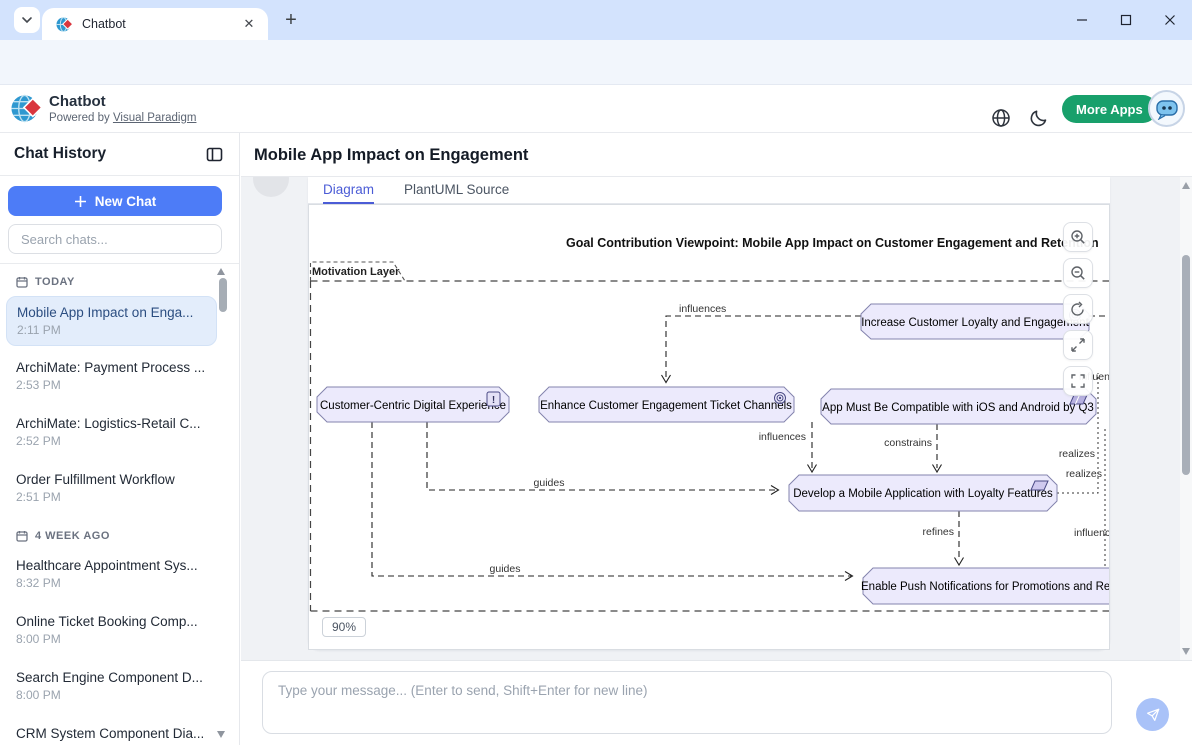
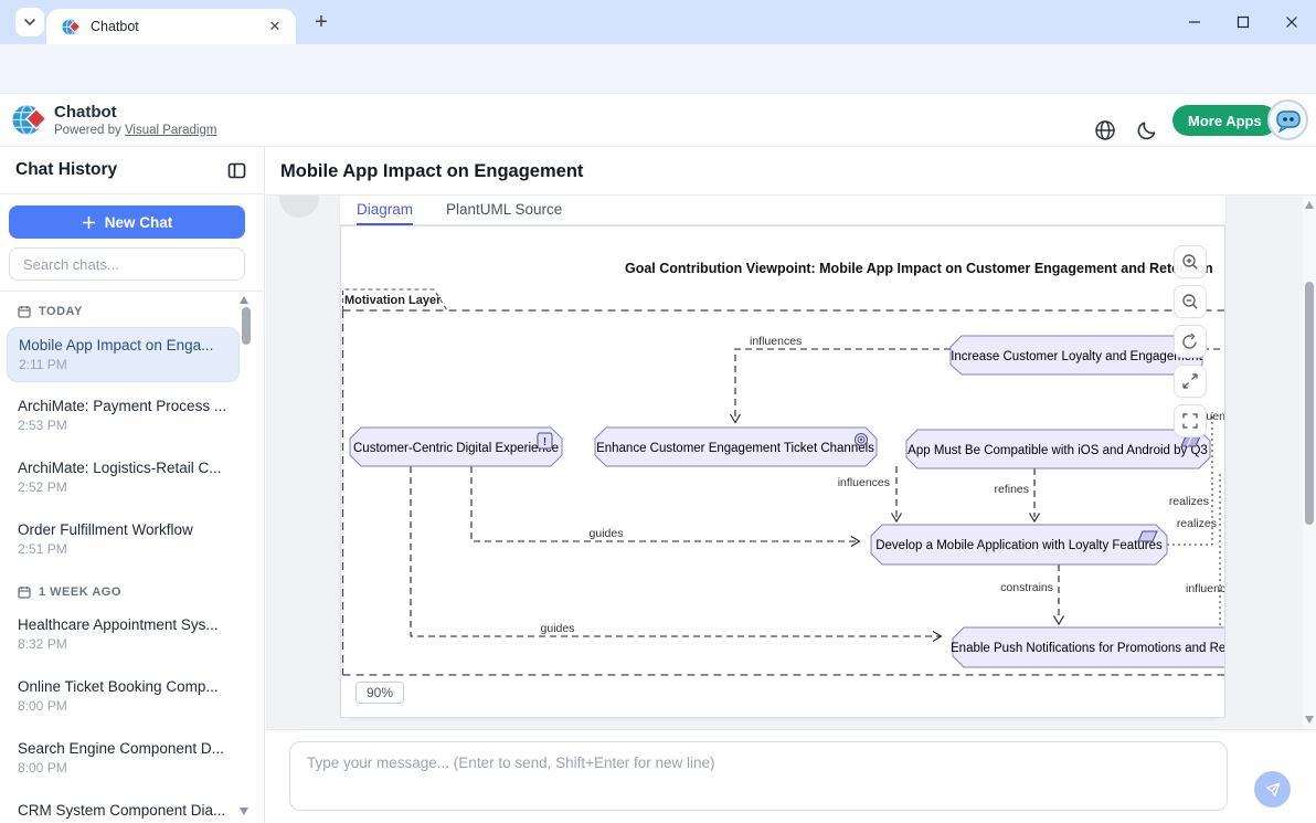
  Chatbot
  ✕
  +
  Chatbot
  Powered by Visual Paradigm
  More Apps
  Chat History
  New Chat
  Search chats...
  TODAY
  Mobile App Impact on Enga...
  2:11 PM
  ArchiMate: Payment Process ...
  2:53 PM
  ArchiMate: Logistics-Retail C...
  2:52 PM
  Order Fulfillment Workflow
  2:51 PM
- 4 WEEK AGO
+ 1 WEEK AGO
  Healthcare Appointment Sys...
  8:32 PM
  Online Ticket Booking Comp...
  8:00 PM
  Search Engine Component D...
  8:00 PM
  CRM System Component Dia...
  Mobile App Impact on Engagement
  Diagram
  PlantUML Source
  Goal Contribution Viewpoint: Mobile App Impact on Customer Engagement and Retn
  Motivation Layer
  influences
  influences
- constrains
+ refines
  guides
  guides
- refines
+ constrains
  realizes
  realizes
  influenc
  Increase Customer Loyalty and Engage
  Customer-Centric Digital Experiee
  !
  Enhance Customer Engagement Ticket Channels
  App Must Be Compatible with iOS and Android by Q3
  Develop a Mobile Application with Loyalty Features
  Enable Push Notifications for Promotions and Re
  90%
  Type your message... (Enter to send, Shift+Enter for new line)
